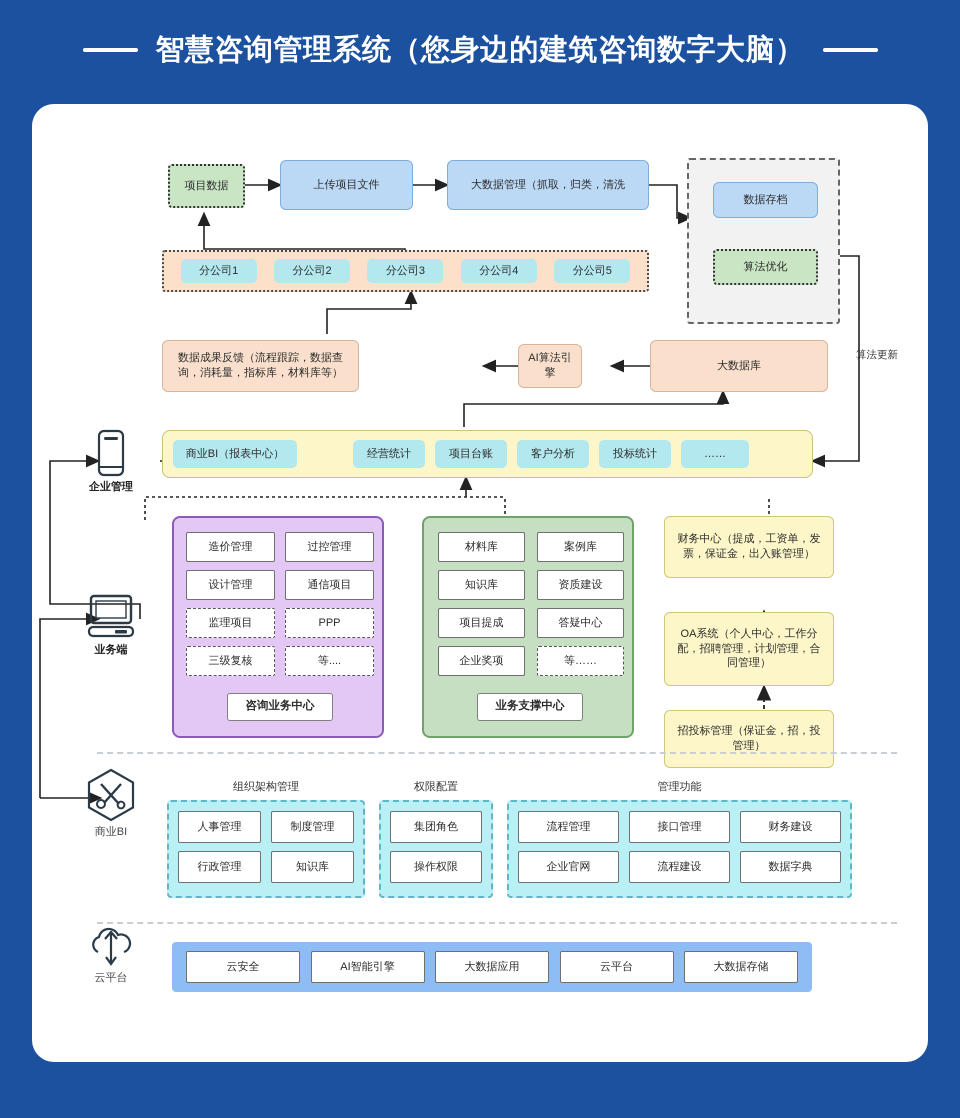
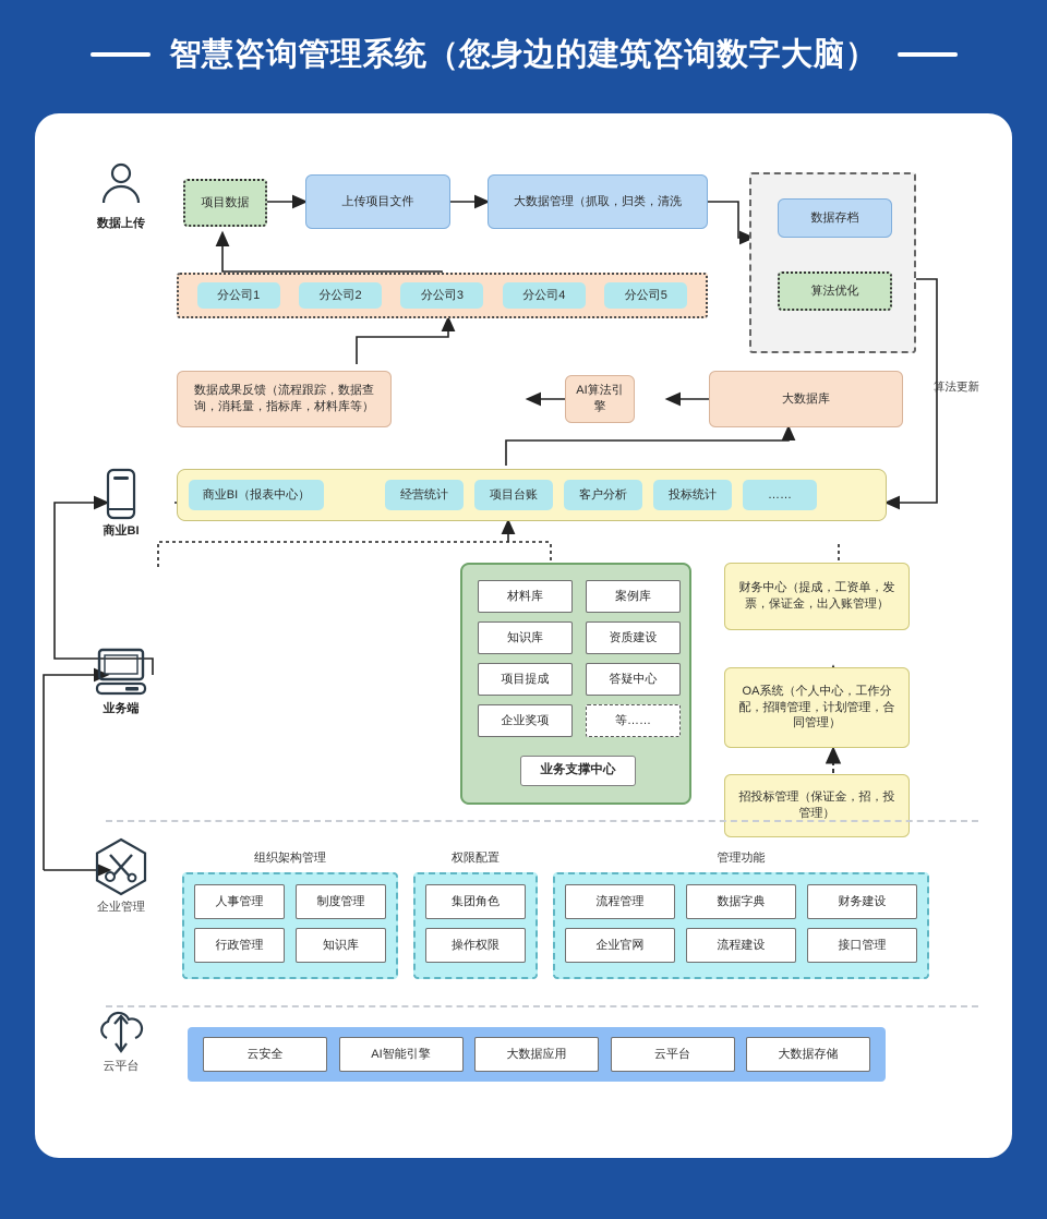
  智慧咨询管理系统（您身边的建筑咨询数字大脑）
+ 数据上传
- 企业管理
+ 商业BI
  业务端
- 商业BI
+ 企业管理
  云平台
  项目数据
  上传项目文件
  大数据管理（抓取，归类，清洗
  数据存档
  算法优化
  算法更新
  分公司1
  分公司2
  分公司3
  分公司4
  分公司5
  数据成果反馈（流程跟踪，数据查询，消耗量，指标库，材料库等）
  AI算法引擎
  大数据库
  商业BI（报表中心）
  经营统计
  项目台账
  客户分析
  投标统计
  ……
- 造价管理
- 过控管理
- 设计管理
- 通信项目
- 监理项目
- PPP
- 三级复核
- 等....
- 咨询业务中心
  材料库
  案例库
  知识库
  资质建设
  项目提成
  答疑中心
  企业奖项
  等……
  业务支撑中心
  财务中心（提成，工资单，发票，保证金，出入账管理）
  OA系统（个人中心，工作分配，招聘管理，计划管理，合同管理）
  招投标管理（保证金，招，投管理）
  组织架构管理
  人事管理
  制度管理
  行政管理
  知识库
  权限配置
  集团角色
  操作权限
  管理功能
  流程管理
- 接口管理
+ 数据字典
  财务建设
  企业官网
  流程建设
- 数据字典
+ 接口管理
  云安全
  AI智能引擎
  大数据应用
  云平台
  大数据存储
